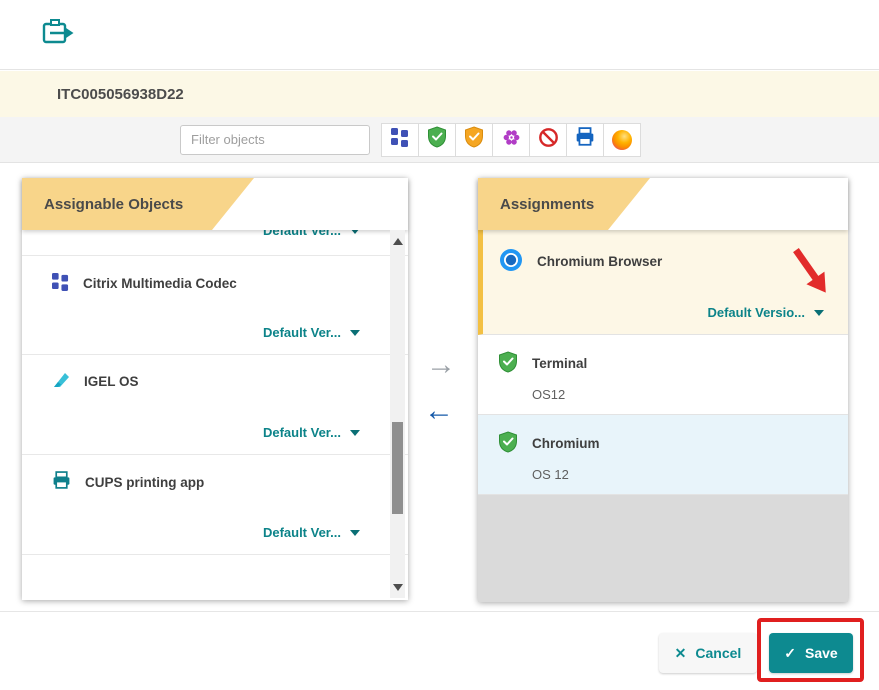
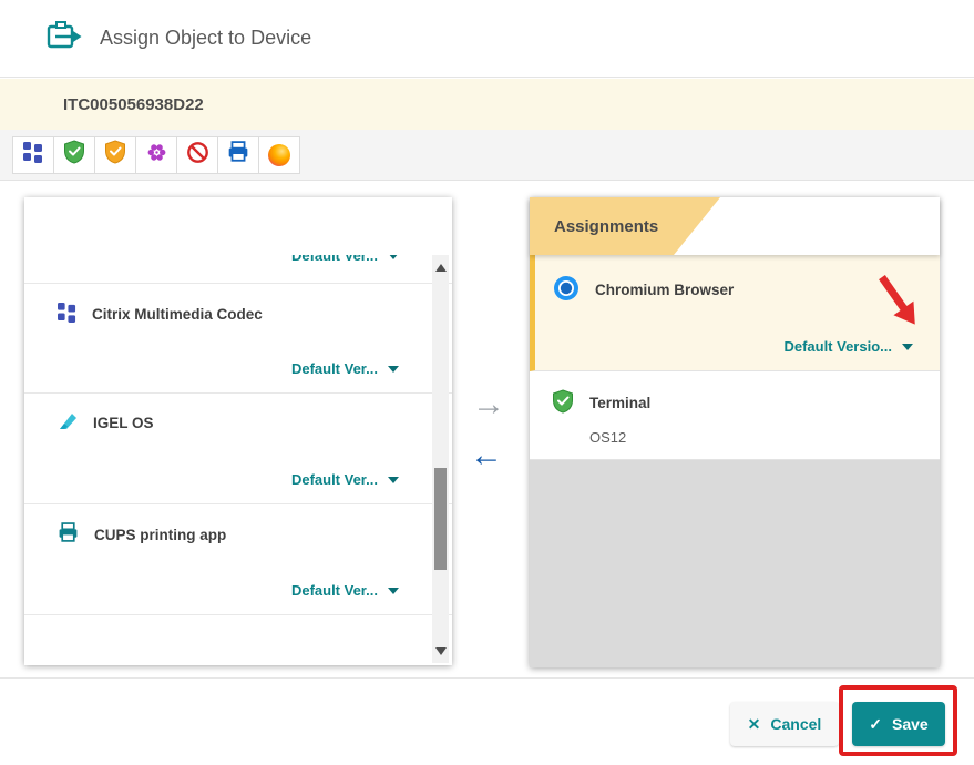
+ Assign Object to Device
  ITC005056938D22
- Filter objects
- Assignable Objects
  Default Ver...
  Citrix Multimedia Codec
  Default Ver...
  IGEL OS
  Default Ver...
  CUPS printing app
  Default Ver...
  →
  ←
  Assignments
  Chromium Browser
  Default Versio...
  Terminal
  OS12
- Chromium
- OS 12
  ✕
  Cancel
  ✓
  Save
